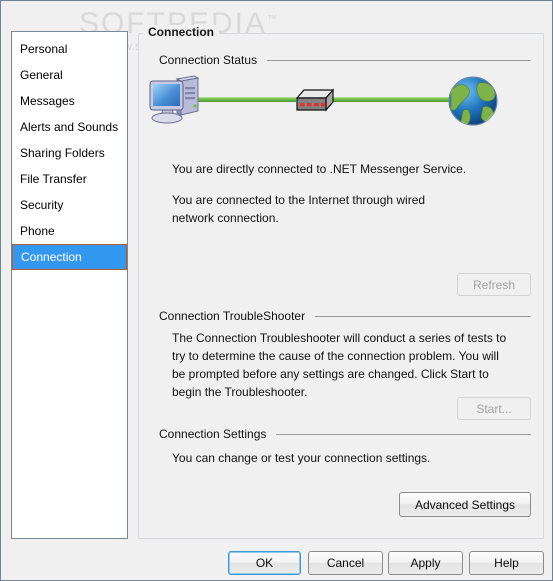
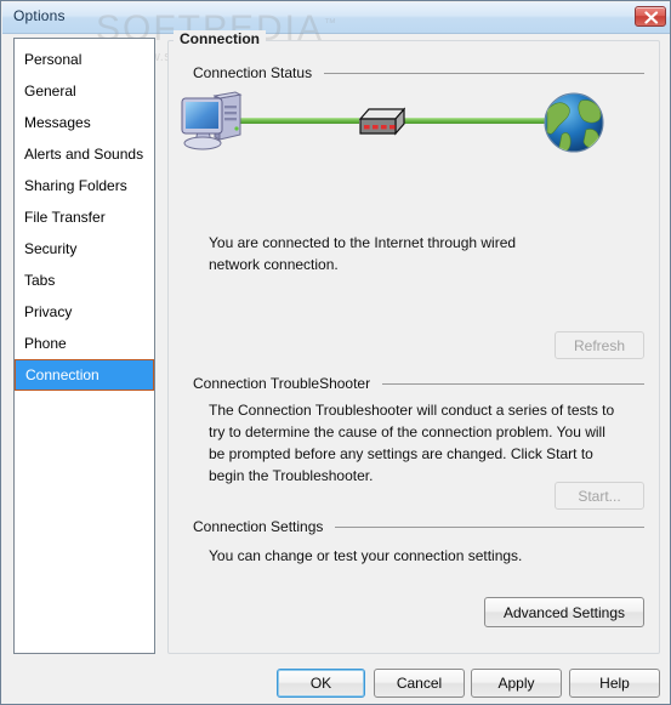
+ Options
  SOFTPEDIA
  Personal
  General
  Messages
  Alerts and Sounds
  Sharing Folders
  File Transfer
  Security
+ Tabs
+ Privacy
  Phone
  Connection
  Connection
  Connection Status
- You are directly connected to .NET Messenger Service.
  You are connected to the Internet through wired network connection.
  Refresh
  Connection TroubleShooter
  The Connection Troubleshooter will conduct a series of tests to try to determine the cause of the connection problem. You will be prompted before any settings are changed. Click Start to begin the Troubleshooter.
  Start...
  Connection Settings
  You can change or test your connection settings.
  Advanced Settings
  OK
  Cancel
  Apply
  Help
